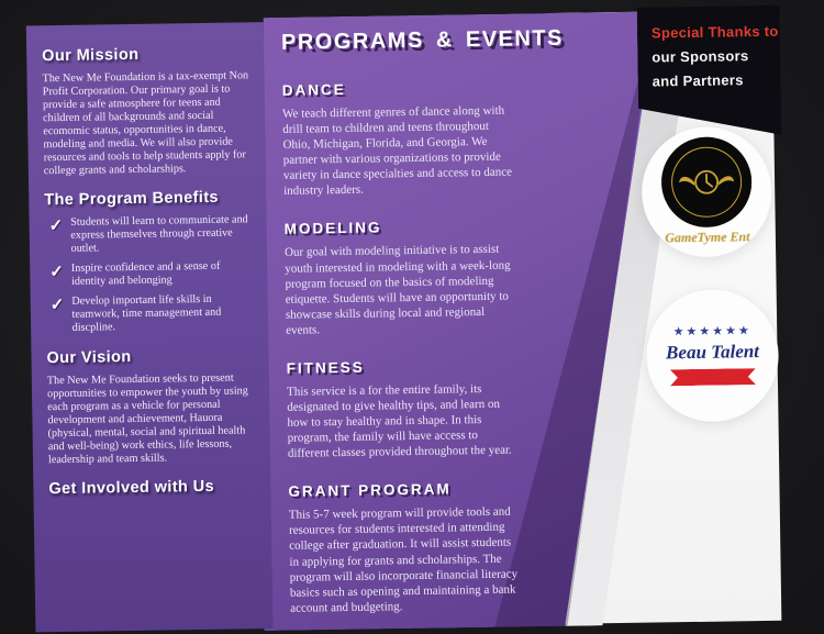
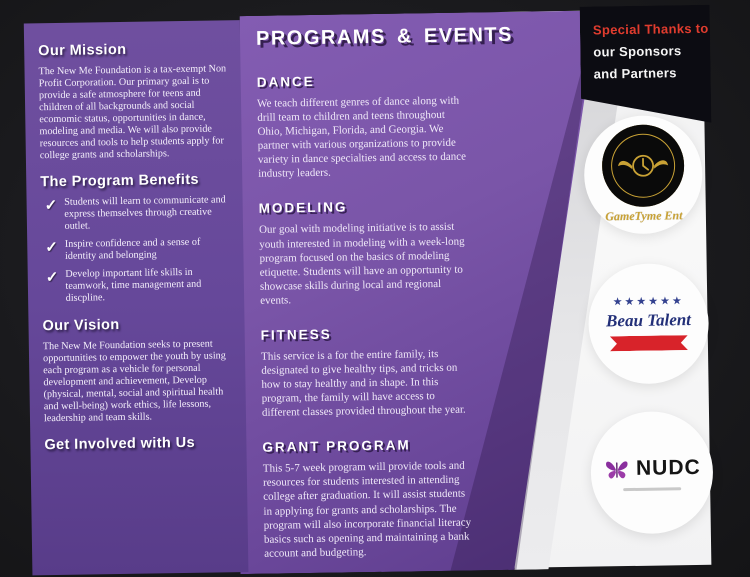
  Our Mission
  The New Me Foundation is a tax-exempt Non Profit Corporation. Our primary goal is to provide a safe atmosphere for teens and children of all backgrounds and social ecomomic status, opportunities in dance, modeling and media. We will also provide resources and tools to help students apply for college grants and scholarships.
  The Program Benefits
  ✓
  Students will learn to communicate and express themselves through creative outlet.
  ✓
  Inspire confidence and a sense of identity and belonging
  ✓
  Develop important life skills in teamwork, time management and discpline.
  Our Vision
- The New Me Foundation seeks to present opportunities to empower the youth by using each program as a vehicle for personal development and achievement, Hauora (physical, mental, social and spiritual health and well-being) work ethics, life lessons, leadership and team skills.
+ The New Me Foundation seeks to present opportunities to empower the youth by using each program as a vehicle for personal development and achievement, Develop (physical, mental, social and spiritual health and well-being) work ethics, life lessons, leadership and team skills.
  Get Involved with Us
  PROGRAMS & EVENTS
  DANCE
  We teach different genres of dance along with drill team to children and teens throughout Ohio, Michigan, Florida, and Georgia. We partner with various organizations to provide variety in dance specialties and access to dance industry leaders.
  MODELING
  Our goal with modeling initiative is to assist youth interested in modeling with a week-long program focused on the basics of modeling etiquette. Students will have an opportunity to showcase skills during local and regional events.
  FITNESS
- This service is a for the entire family, its designated to give healthy tips, and learn on how to stay healthy and in shape. In this program, the family will have access to different classes provided throughout the year.
+ This service is a for the entire family, its designated to give healthy tips, and tricks on how to stay healthy and in shape. In this program, the family will have access to different classes provided throughout the year.
  GRANT PROGRAM
  This 5-7 week program will provide tools and resources for students interested in attending college after graduation. It will assist students in applying for grants and scholarships. The program will also incorporate financial literacy basics such as opening and maintaining a bank account and budgeting.
  Special Thanks to
  our Sponsors
  and Partners
  GameTyme Ent
  ★★★★★★
  Beau Talent
+ NUDC
